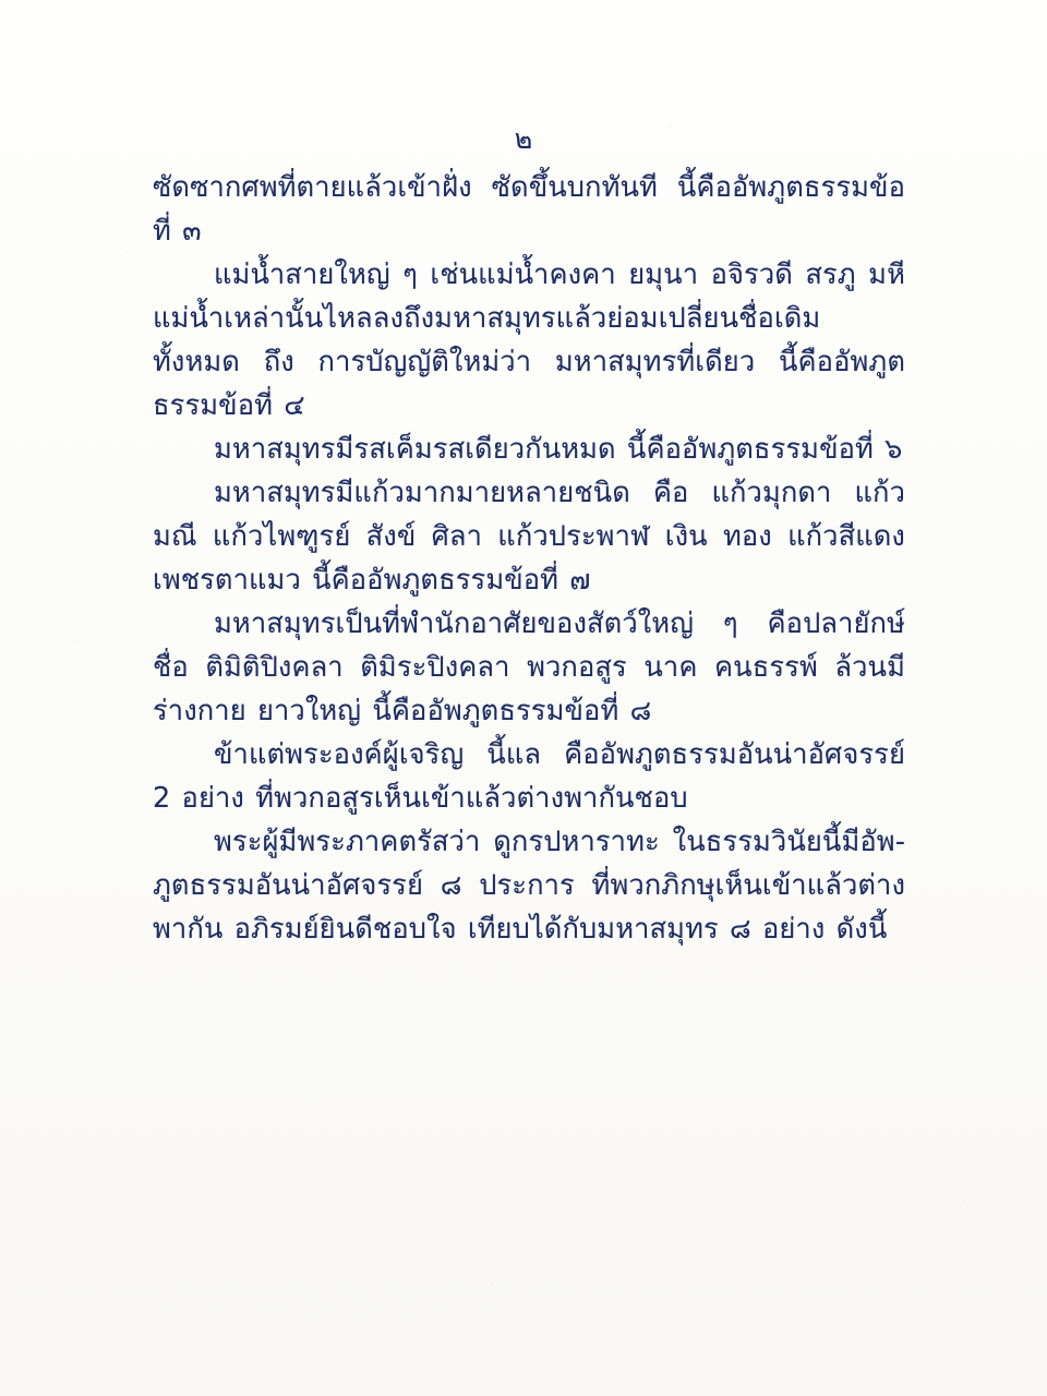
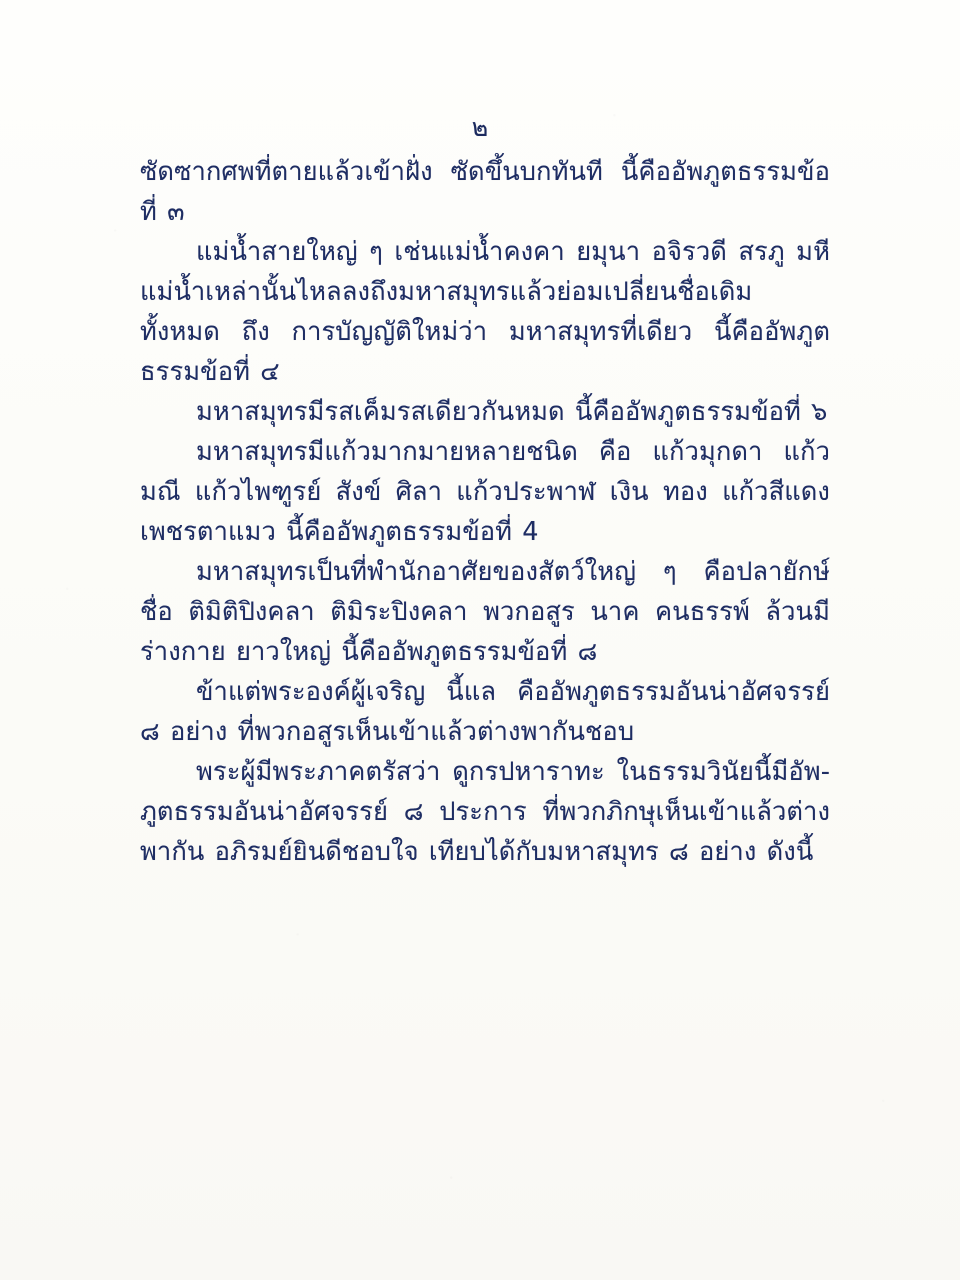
  ๒
  ซัดซากศพที่ตายแล้วเข้าฝั่ง ซัดขึ้นบกทันที นี้คืออัพภูตธรรมข้อที่ ๓
  แม่น้ำสายใหญ่ ๆ เช่นแม่น้ำคงคา ยมุนา อจิรวดี สรภู มหี แม่น้ำเหล่านั้นไหลลงถึงมหาสมุทรแล้วย่อมเปลี่ยนชื่อเดิมทั้งหมด ถึง การบัญญัติใหม่ว่า มหาสมุทรที่เดียว นี้คืออัพภูตธรรมข้อที่ ๔
  มหาสมุทรมีรสเค็มรสเดียวกันหมด นี้คืออัพภูตธรรมข้อที่ ๖
- มหาสมุทรมีแก้วมากมายหลายชนิด คือ แก้วมุกดา แก้วมณี แก้วไพฑูรย์ สังข์ ศิลา แก้วประพาฬ เงิน ทอง แก้วสีแดง เพชรตาแมว นี้คืออัพภูตธรรมข้อที่ ๗
+ มหาสมุทรมีแก้วมากมายหลายชนิด คือ แก้วมุกดา แก้วมณี แก้วไพฑูรย์ สังข์ ศิลา แก้วประพาฬ เงิน ทอง แก้วสีแดง เพชรตาแมว นี้คืออัพภูตธรรมข้อที่ 4
  มหาสมุทรเป็นที่พำนักอาศัยของสัตว์ใหญ่ ๆ คือปลายักษ์ ชื่อ ติมิติปิงคลา ติมิระปิงคลา พวกอสูร นาค คนธรรพ์ ล้วนมีร่างกาย ยาวใหญ่ นี้คืออัพภูตธรรมข้อที่ ๘
- ข้าแต่พระองค์ผู้เจริญ นี้แล คืออัพภูตธรรมอันน่าอัศจรรย์ 2 อย่าง ที่พวกอสูรเห็นเข้าแล้วต่างพากันชอบ
+ ข้าแต่พระองค์ผู้เจริญ นี้แล คืออัพภูตธรรมอันน่าอัศจรรย์ ๘ อย่าง ที่พวกอสูรเห็นเข้าแล้วต่างพากันชอบ
  พระผู้มีพระภาคตรัสว่า ดูกรปหาราทะ ในธรรมวินัยนี้มีอัพ- ภูตธรรมอันน่าอัศจรรย์ ๘ ประการ ที่พวกภิกษุเห็นเข้าแล้วต่างพากัน อภิรมย์ยินดีชอบใจ เทียบได้กับมหาสมุทร ๘ อย่าง ดังนี้
